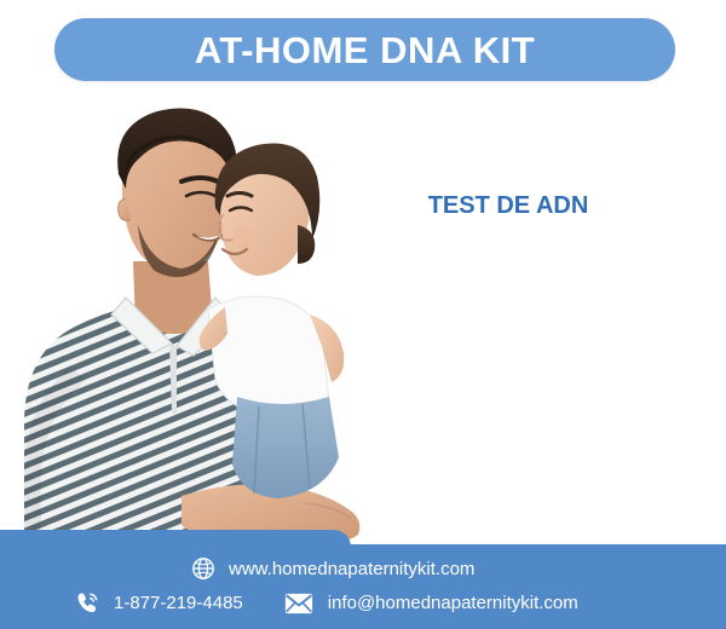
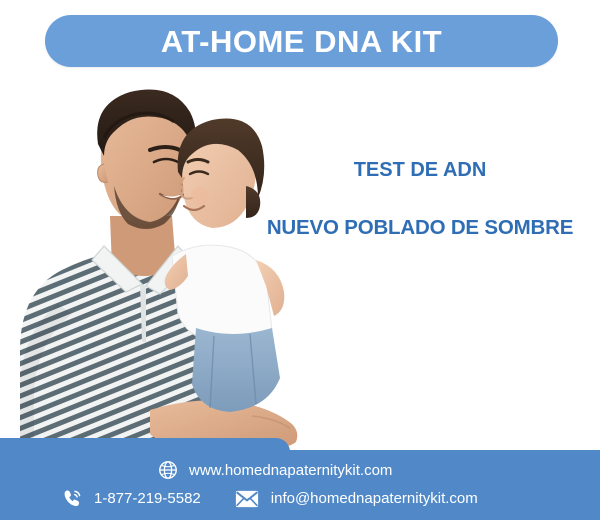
  AT-HOME DNA KIT
  TEST DE ADN
+ NUEVO POBLADO DE SOMBRE
  www.homednapaternitykit.com
- 1-877-219-4485
+ 1-877-219-5582
  info@homednapaternitykit.com
